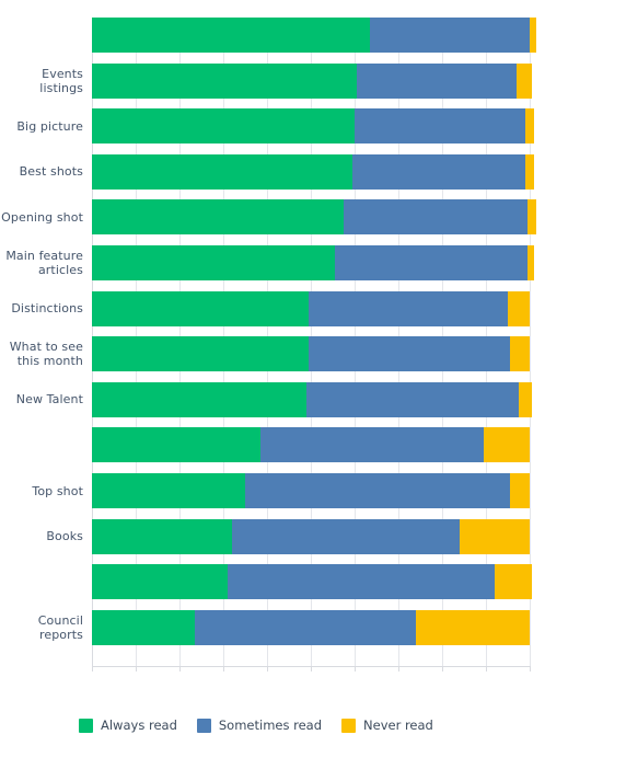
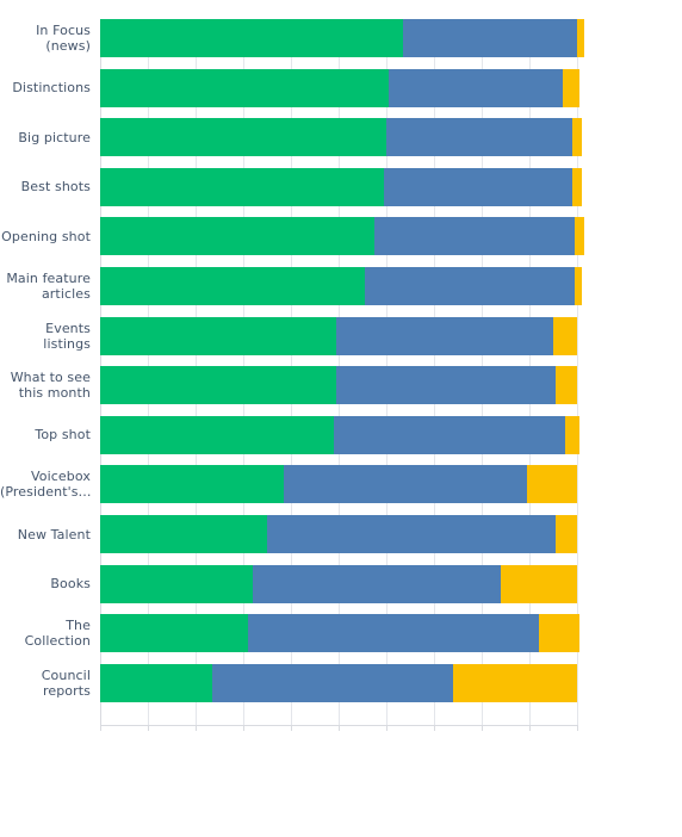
+ In Focus (news)
- Events listings
+ Distinctions
  Big picture
  Best shots
  Opening shot
  Main feature articles
- Distinctions
+ Events listings
  What to see this month
- New Talent
+ Top shot
+ Voicebox (President's…
- Top shot
+ New Talent
  Books
+ The Collection
  Council reports
- Always read
- Sometimes read
- Never read
